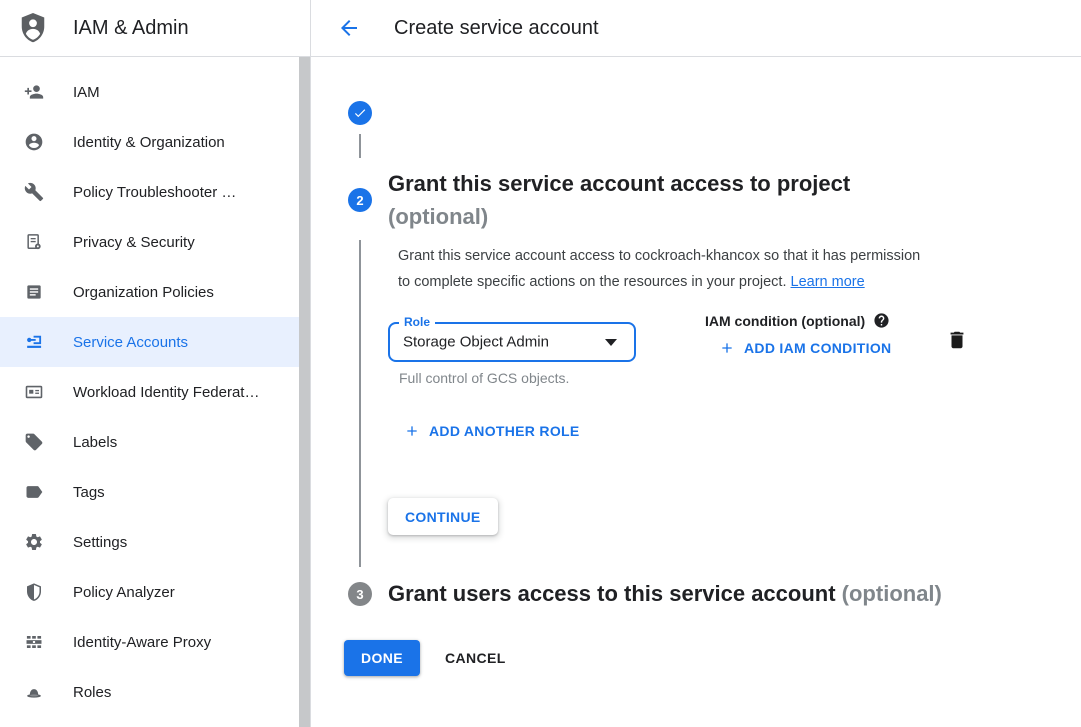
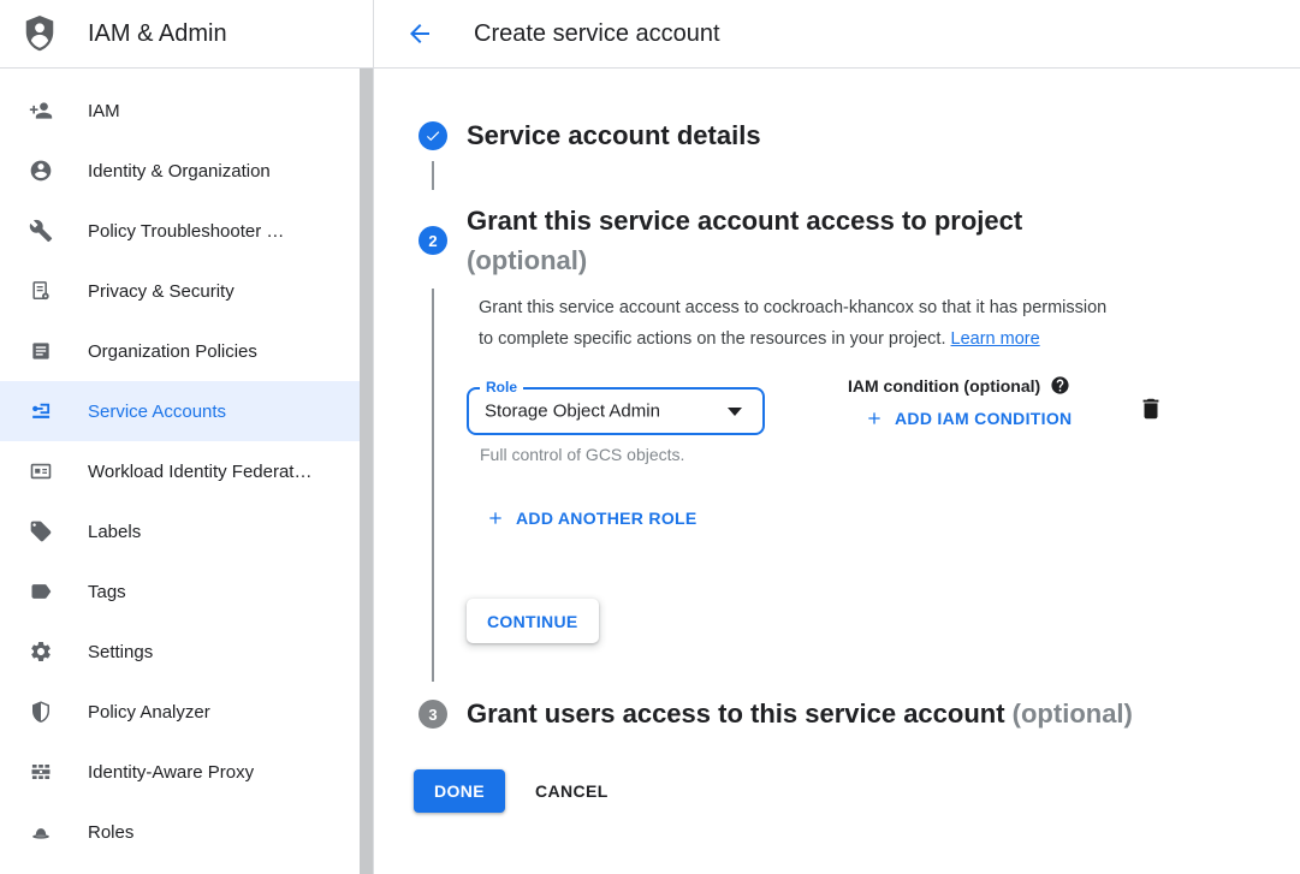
  IAM & Admin
  IAM
  Identity & Organization
  Policy Troubleshooter …
  Privacy & Security
  Organization Policies
  Service Accounts
  Workload Identity Federat…
  Labels
  Tags
  Settings
  Policy Analyzer
  Identity-Aware Proxy
  Roles
  Create service account
+ Service account details
  2
  Grant this service account access to project
  (optional)
  Grant this service account access to cockroach-khancox so that it has permission
  to complete specific actions on the resources in your project. Learn more
  Role
  Storage Object Admin
  Full control of GCS objects.
  IAM condition (optional)
  ADD IAM CONDITION
  ADD ANOTHER ROLE
  CONTINUE
  3
  Grant users access to this service account (optional)
  DONE
  CANCEL
